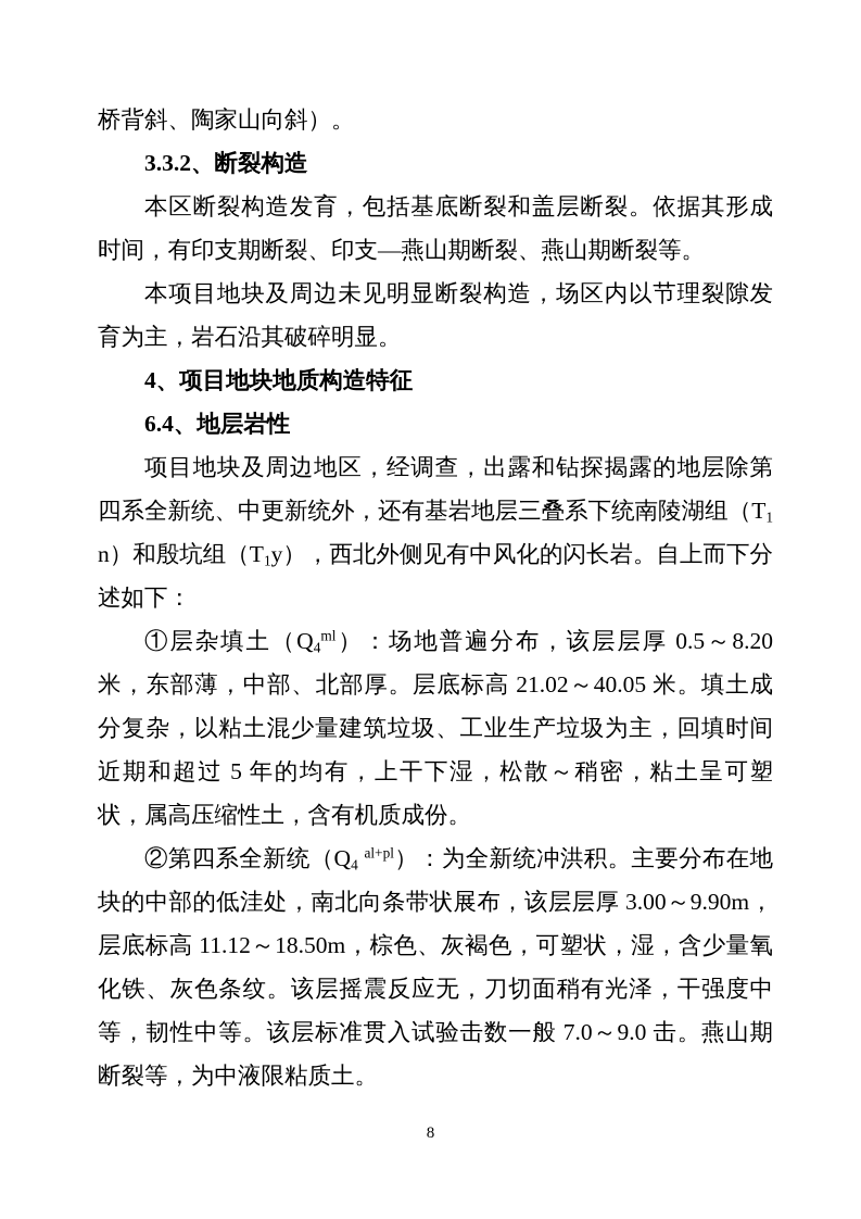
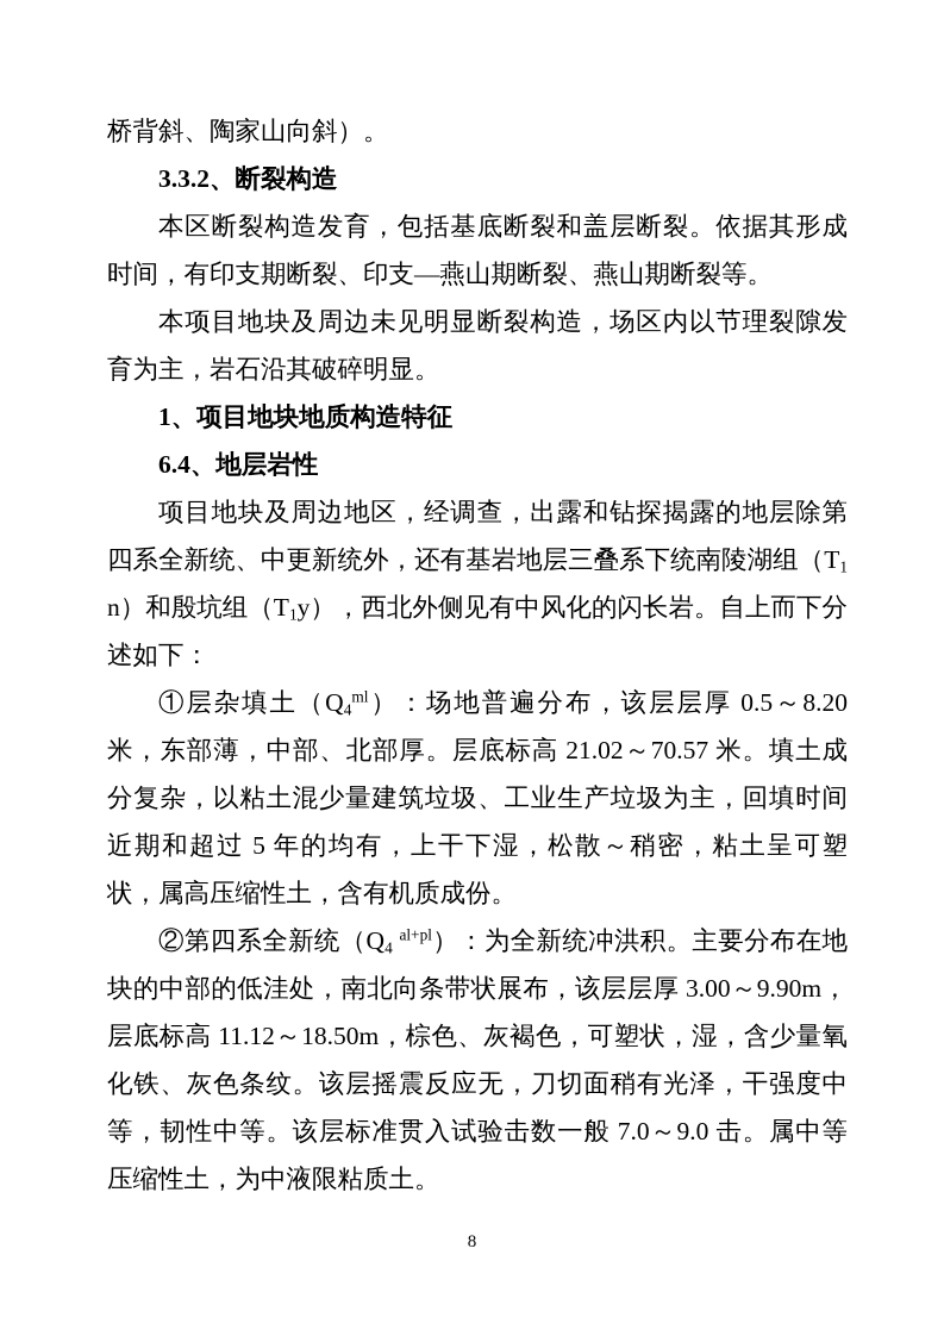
  桥背斜、陶家山向斜）。
  3.3.2、断裂构造
  本区断裂构造发育，包括基底断裂和盖层断裂。依据其形成时间，有印支期断裂、印支—燕山期断裂、燕山期断裂等。
  本项目地块及周边未见明显断裂构造，场区内以节理裂隙发育为主，岩石沿其破碎明显。
- 4、项目地块地质构造特征
+ 1、项目地块地质构造特征
  6.4、地层岩性
  项目地块及周边地区，经调查，出露和钻探揭露的地层除第四系全新统、中更新统外，还有基岩地层三叠系下统南陵湖组（T1n）和殷坑组（T1y），西北外侧见有中风化的闪长岩。自上而下分述如下：
- ①层杂填土（Q4ml）：场地普遍分布，该层层厚 0.5～8.20 米，东部薄，中部、北部厚。层底标高 21.02～40.05 米。填土成分复杂，以粘土混少量建筑垃圾、工业生产垃圾为主，回填时间近期和超过 5 年的均有，上干下湿，松散～稍密，粘土呈可塑状，属高压缩性土，含有机质成份。
+ ①层杂填土（Q4ml）：场地普遍分布，该层层厚 0.5～8.20 米，东部薄，中部、北部厚。层底标高 21.02～70.57 米。填土成分复杂，以粘土混少量建筑垃圾、工业生产垃圾为主，回填时间近期和超过 5 年的均有，上干下湿，松散～稍密，粘土呈可塑状，属高压缩性土，含有机质成份。
- ②第四系全新统（Q4 al+pl）：为全新统冲洪积。主要分布在地块的中部的低洼处，南北向条带状展布，该层层厚 3.00～9.90m，层底标高 11.12～18.50m，棕色、灰褐色，可塑状，湿，含少量氧化铁、灰色条纹。该层摇震反应无，刀切面稍有光泽，干强度中等，韧性中等。该层标准贯入试验击数一般 7.0～9.0 击。燕山期断裂等，为中液限粘质土。
+ ②第四系全新统（Q4 al+pl）：为全新统冲洪积。主要分布在地块的中部的低洼处，南北向条带状展布，该层层厚 3.00～9.90m，层底标高 11.12～18.50m，棕色、灰褐色，可塑状，湿，含少量氧化铁、灰色条纹。该层摇震反应无，刀切面稍有光泽，干强度中等，韧性中等。该层标准贯入试验击数一般 7.0～9.0 击。属中等压缩性土，为中液限粘质土。
  8
